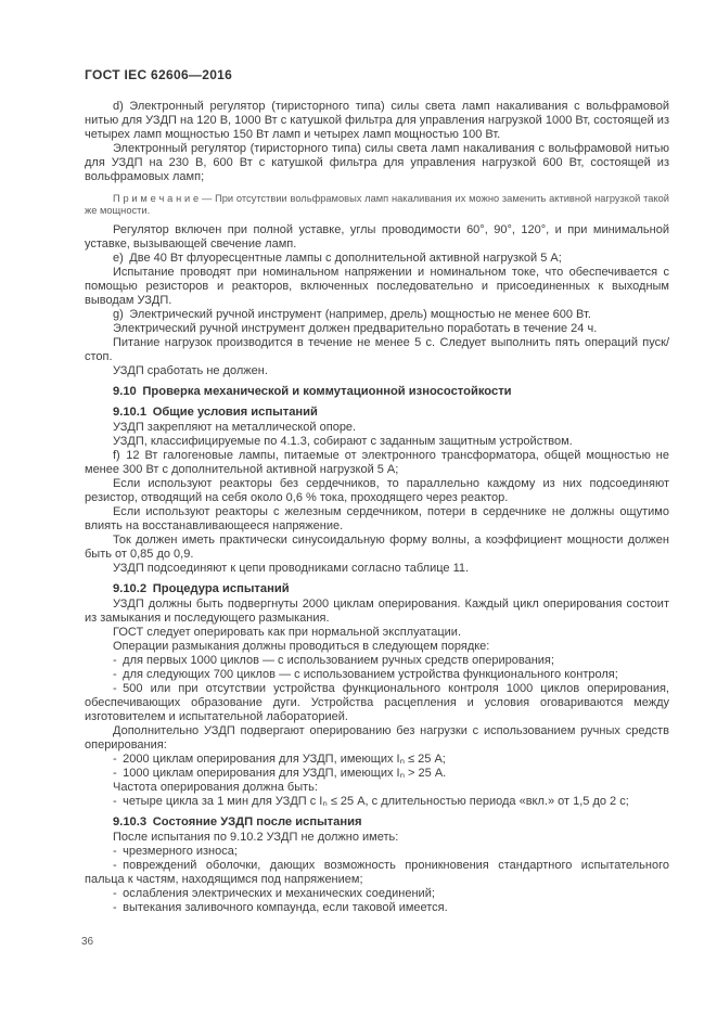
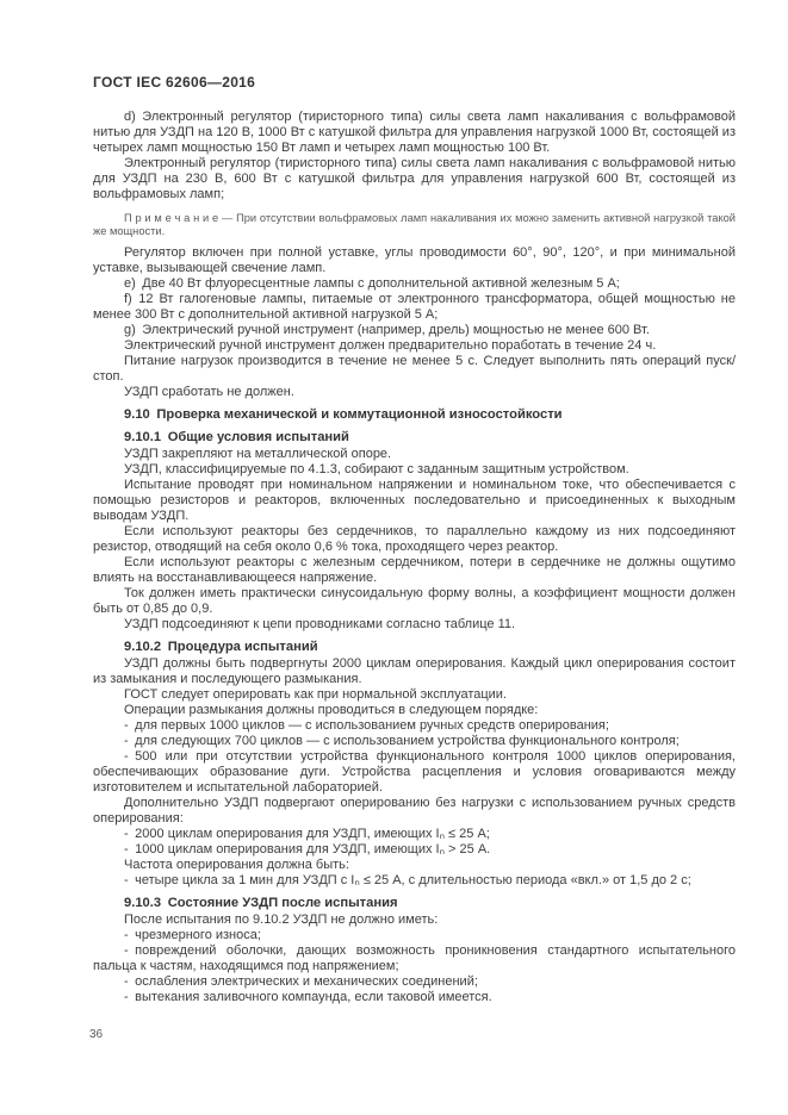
  ГОСТ IEC 62606—2016
  d) Электронный регулятор (тиристорного типа) силы света ламп накаливания с вольфрамовой нитью для УЗДП на 120 В, 1000 Вт с катушкой фильтра для управления нагрузкой 1000 Вт, состоящей из четырех ламп мощностью 150 Вт ламп и четырех ламп мощностью 100 Вт.
  Электронный регулятор (тиристорного типа) силы света ламп накаливания с вольфрамовой нитью для УЗДП на 230 В, 600 Вт с катушкой фильтра для управления нагрузкой 600 Вт, состоящей из вольфрамовых ламп;
  П р и м е ч а н и е — При отсутствии вольфрамовых ламп накаливания их можно заменить активной нагрузкой такой же мощности.
  Регулятор включен при полной уставке, углы проводимости 60°, 90°, 120°, и при минимальной уставке, вызывающей свечение ламп.
- e) Две 40 Вт флуоресцентные лампы с дополнительной активной нагрузкой 5 А;
+ e) Две 40 Вт флуоресцентные лампы с дополнительной активной железным 5 А;
- Испытание проводят при номинальном напряжении и номинальном токе, что обеспечивается с помощью резисторов и реакторов, включенных последовательно и присоединенных к выходным выводам УЗДП.
+ f) 12 Вт галогеновые лампы, питаемые от электронного трансформатора, общей мощностью не менее 300 Вт с дополнительной активной нагрузкой 5 А;
  g) Электрический ручной инструмент (например, дрель) мощностью не менее 600 Вт.
  Электрический ручной инструмент должен предварительно поработать в течение 24 ч.
  Питание нагрузок производится в течение не менее 5 с. Следует выполнить пять операций пуск/стоп.
  УЗДП сработать не должен.
  9.10 Проверка механической и коммутационной износостойкости
  9.10.1 Общие условия испытаний
  УЗДП закрепляют на металлической опоре.
  УЗДП, классифицируемые по 4.1.3, собирают с заданным защитным устройством.
- f) 12 Вт галогеновые лампы, питаемые от электронного трансформатора, общей мощностью не менее 300 Вт с дополнительной активной нагрузкой 5 А;
+ Испытание проводят при номинальном напряжении и номинальном токе, что обеспечивается с помощью резисторов и реакторов, включенных последовательно и присоединенных к выходным выводам УЗДП.
  Если используют реакторы без сердечников, то параллельно каждому из них подсоединяют резистор, отводящий на себя около 0,6 % тока, проходящего через реактор.
  Если используют реакторы с железным сердечником, потери в сердечнике не должны ощутимо влиять на восстанавливающееся напряжение.
  Ток должен иметь практически синусоидальную форму волны, а коэффициент мощности должен быть от 0,85 до 0,9.
  УЗДП подсоединяют к цепи проводниками согласно таблице 11.
  9.10.2 Процедура испытаний
  УЗДП должны быть подвергнуты 2000 циклам оперирования. Каждый цикл оперирования состоит из замыкания и последующего размыкания.
  ГОСТ следует оперировать как при нормальной эксплуатации.
  Операции размыкания должны проводиться в следующем порядке:
  - для первых 1000 циклов — с использованием ручных средств оперирования;
  - для следующих 700 циклов — с использованием устройства функционального контроля;
  - 500 или при отсутствии устройства функционального контроля 1000 циклов оперирования, обеспечивающих образование дуги. Устройства расцепления и условия оговариваются между изготовителем и испытательной лабораторией.
  Дополнительно УЗДП подвергают оперированию без нагрузки с использованием ручных средств оперирования:
  - 2000 циклам оперирования для УЗДП, имеющих Iₙ ≤ 25 А;
  - 1000 циклам оперирования для УЗДП, имеющих Iₙ > 25 А.
  Частота оперирования должна быть:
  - четыре цикла за 1 мин для УЗДП с Iₙ ≤ 25 А, с длительностью периода «вкл.» от 1,5 до 2 с;
  9.10.3 Состояние УЗДП после испытания
  После испытания по 9.10.2 УЗДП не должно иметь:
  - чрезмерного износа;
  - повреждений оболочки, дающих возможность проникновения стандартного испытательного пальца к частям, находящимся под напряжением;
  - ослабления электрических и механических соединений;
  - вытекания заливочного компаунда, если таковой имеется.
  36
